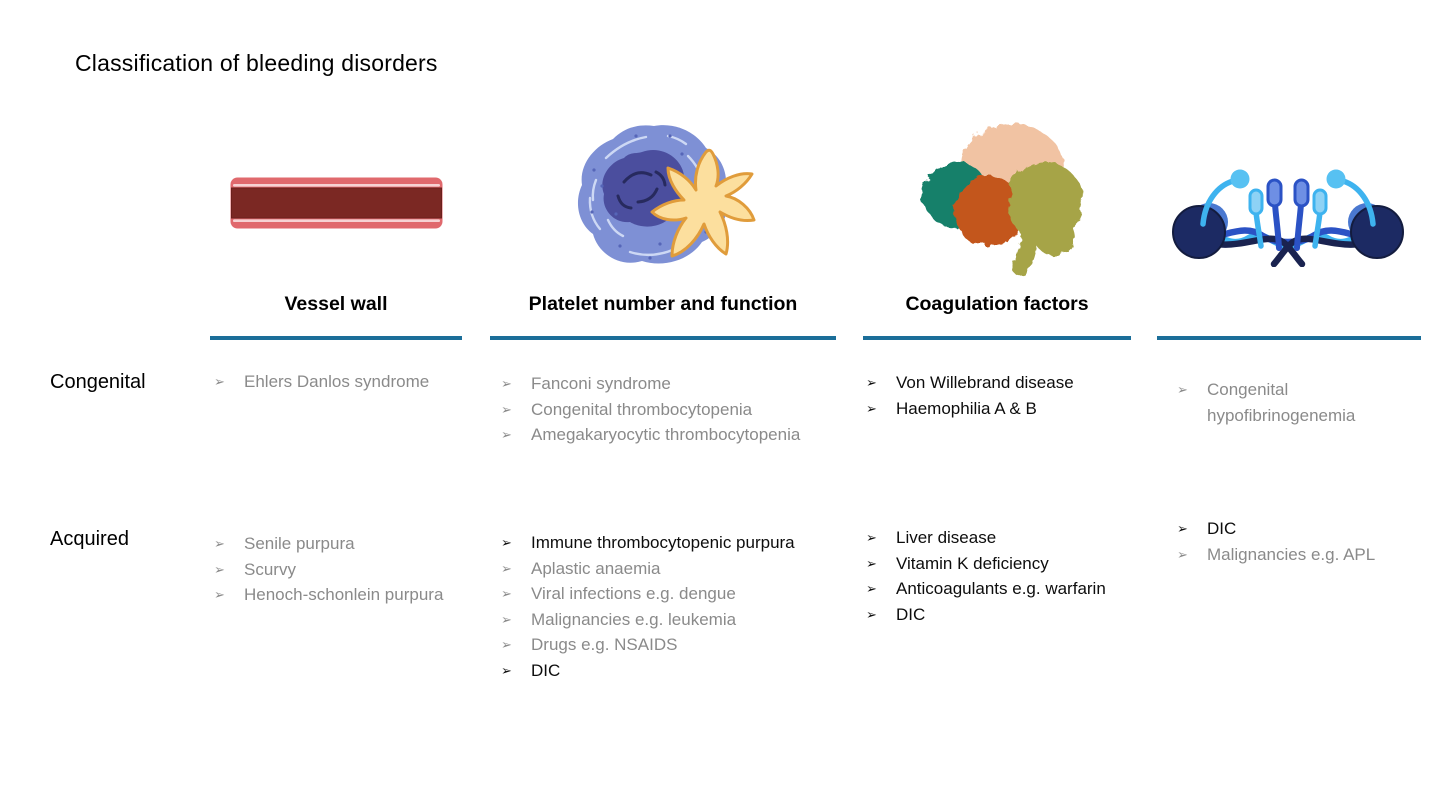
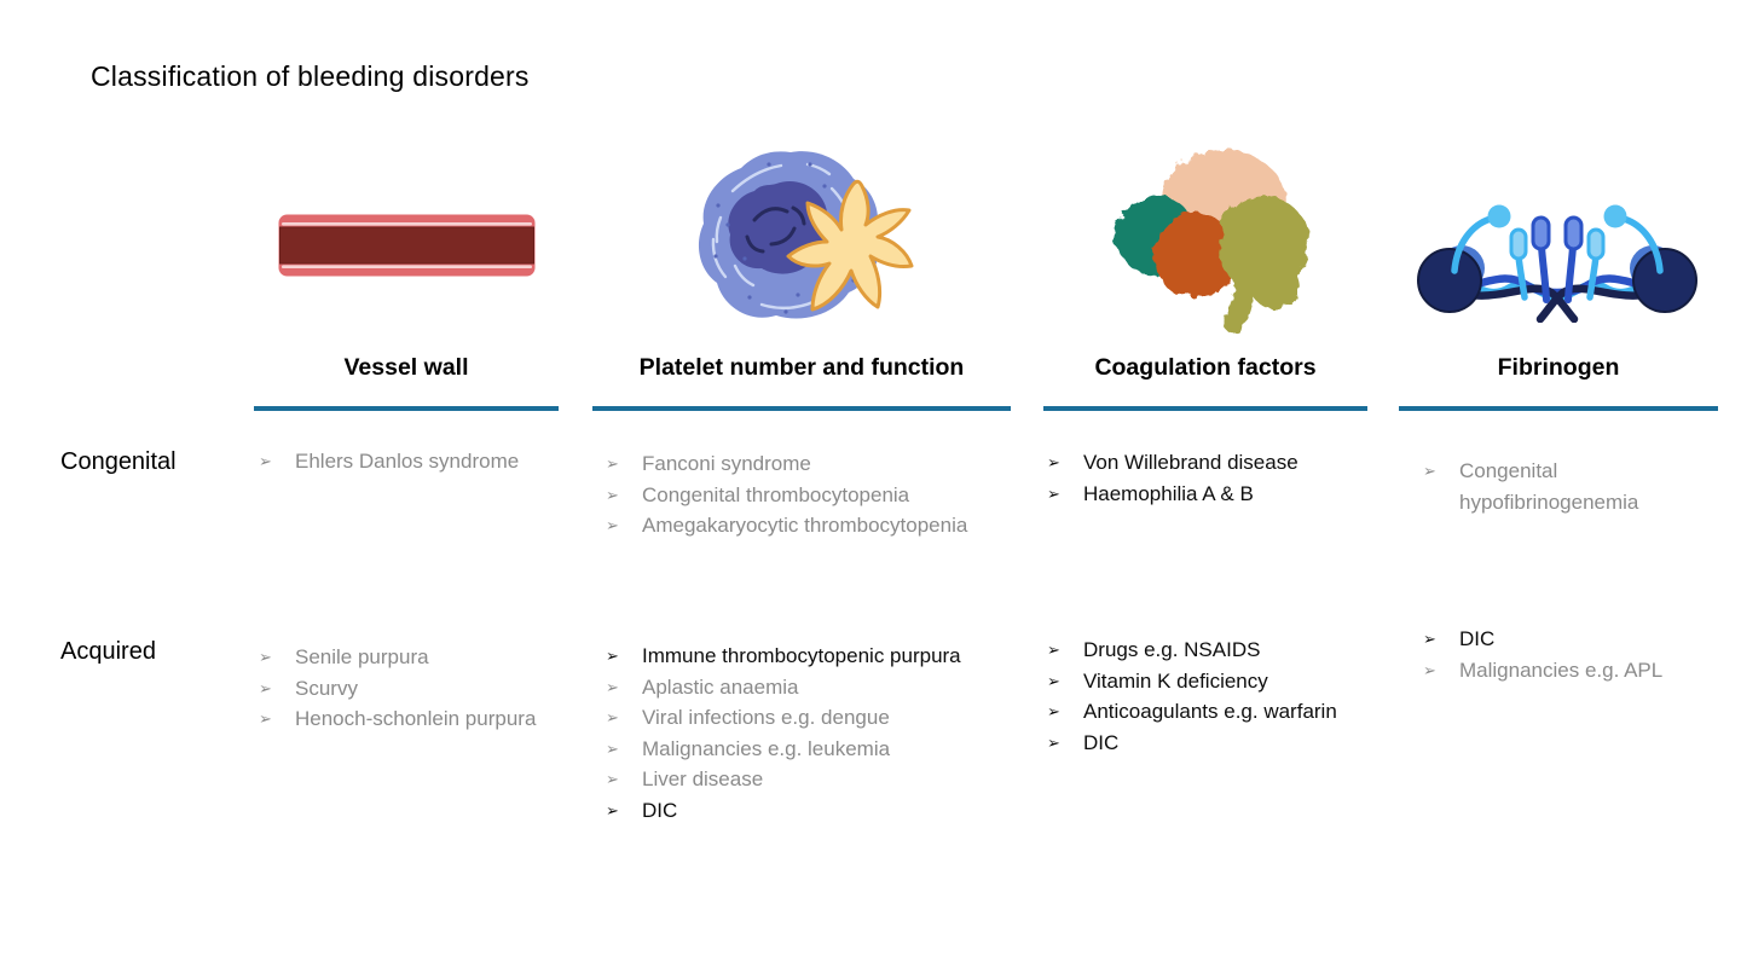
  Classification of bleeding disorders
  Vessel wall
  Platelet number and function
  Coagulation factors
+ Fibrinogen
  Congenital
  Acquired
  ➢
  Ehlers Danlos syndrome
  ➢
  Fanconi syndrome
  ➢
  Congenital thrombocytopenia
  ➢
  Amegakaryocytic thrombocytopenia
  ➢
  Von Willebrand disease
  ➢
  Haemophilia A & B
  ➢
  Congenital hypofibrinogenemia
  ➢
  Senile purpura
  ➢
  Scurvy
  ➢
  Henoch-schonlein purpura
  ➢
  Immune thrombocytopenic purpura
  ➢
  Aplastic anaemia
  ➢
  Viral infections e.g. dengue
  ➢
  Malignancies e.g. leukemia
  ➢
- Drugs e.g. NSAIDS
+ Liver disease
  ➢
  DIC
  ➢
- Liver disease
+ Drugs e.g. NSAIDS
  ➢
  Vitamin K deficiency
  ➢
  Anticoagulants e.g. warfarin
  ➢
  DIC
  ➢
  DIC
  ➢
  Malignancies e.g. APL
